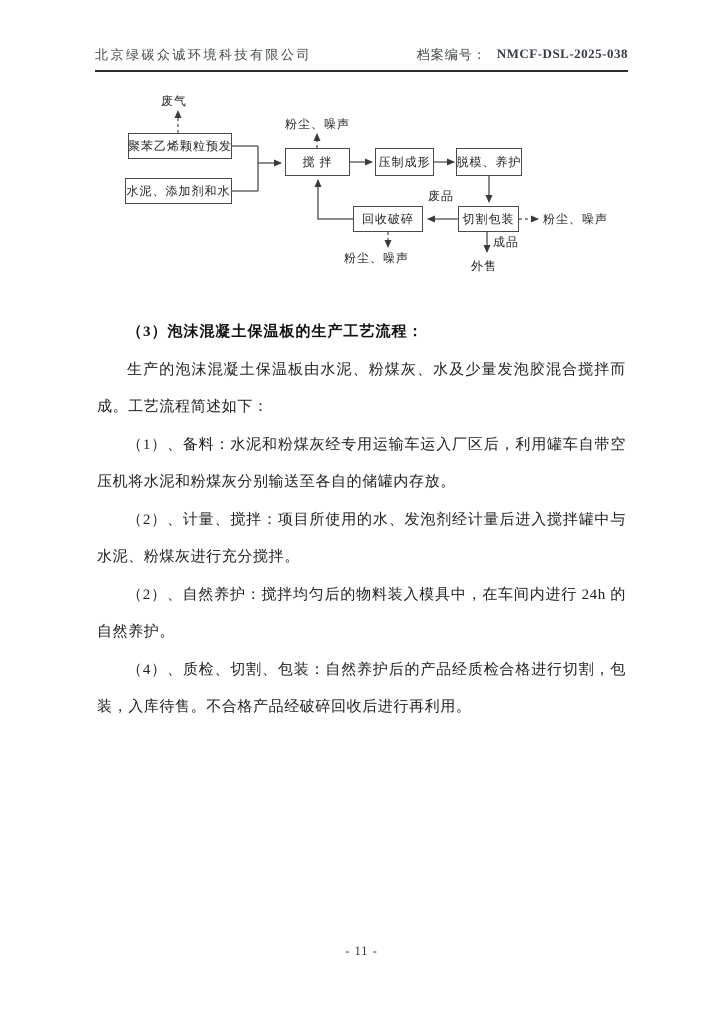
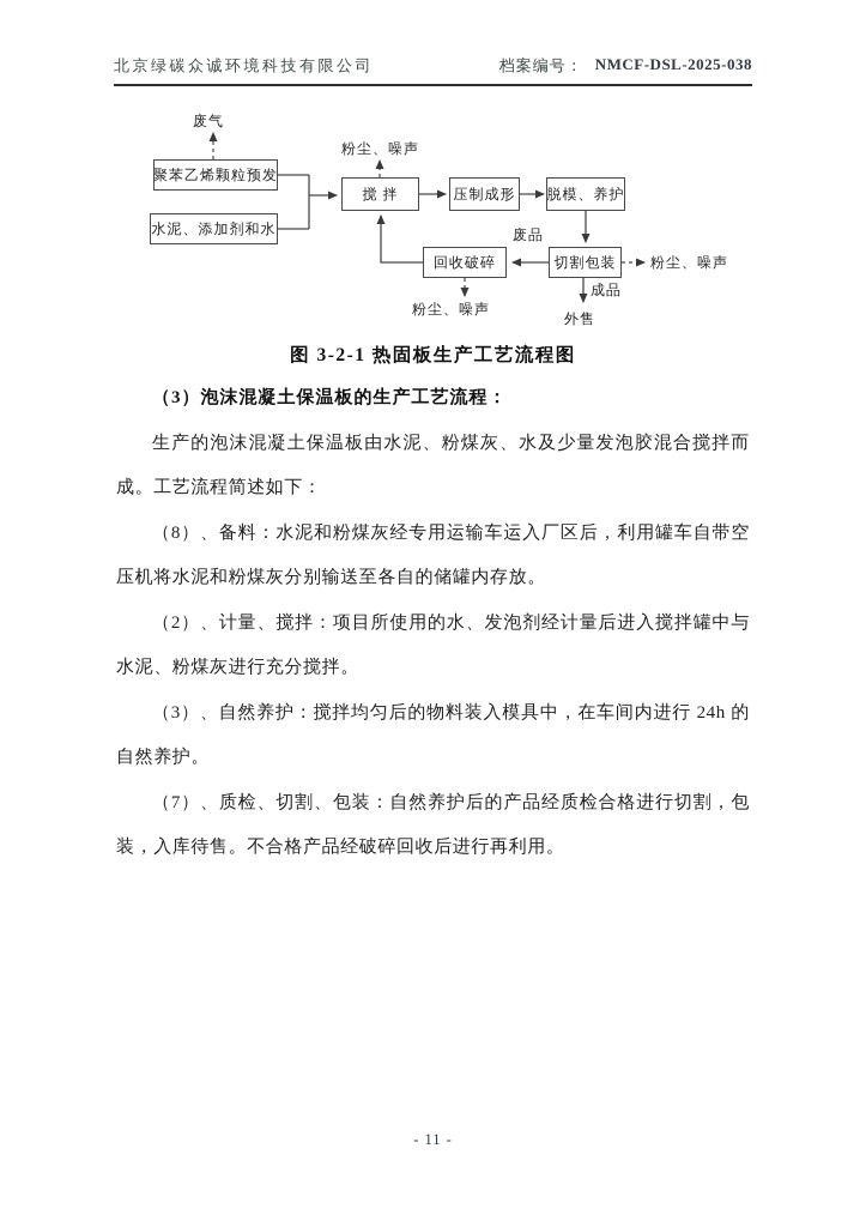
  北京绿碳众诚环境科技有限公司
  档案编号：
  NMCF-DSL-2025-038
  聚苯乙烯颗粒预发
  水泥、添加剂和水
  搅 拌
  压制成形
  脱模、养护
  回收破碎
  切割包装
  废气
  粉尘、噪声
  废品
  粉尘、噪声
  粉尘、噪声
  成品
  外售
+ 图 3-2-1 热固板生产工艺流程图
  （3）泡沫混凝土保温板的生产工艺流程：
  生产的泡沫混凝土保温板由水泥、粉煤灰、水及少量发泡胶混合搅拌而成。工艺流程简述如下：
- （1）、备料：水泥和粉煤灰经专用运输车运入厂区后，利用罐车自带空压机将水泥和粉煤灰分别输送至各自的储罐内存放。
+ （8）、备料：水泥和粉煤灰经专用运输车运入厂区后，利用罐车自带空压机将水泥和粉煤灰分别输送至各自的储罐内存放。
  （2）、计量、搅拌：项目所使用的水、发泡剂经计量后进入搅拌罐中与水泥、粉煤灰进行充分搅拌。
- （2）、自然养护：搅拌均匀后的物料装入模具中，在车间内进行 24h 的自然养护。
+ （3）、自然养护：搅拌均匀后的物料装入模具中，在车间内进行 24h 的自然养护。
- （4）、质检、切割、包装：自然养护后的产品经质检合格进行切割，包装，入库待售。不合格产品经破碎回收后进行再利用。
+ （7）、质检、切割、包装：自然养护后的产品经质检合格进行切割，包装，入库待售。不合格产品经破碎回收后进行再利用。
  - 11 -
